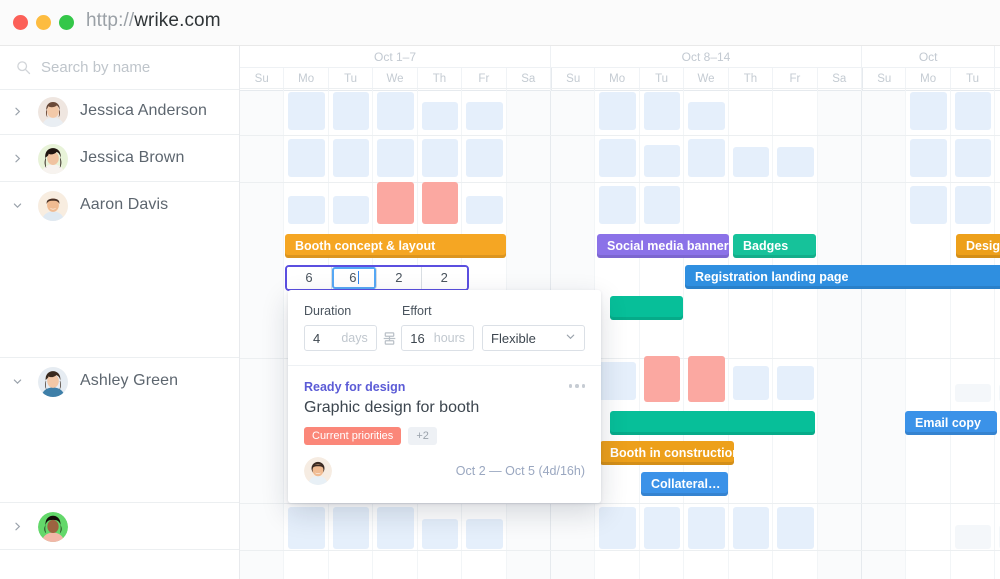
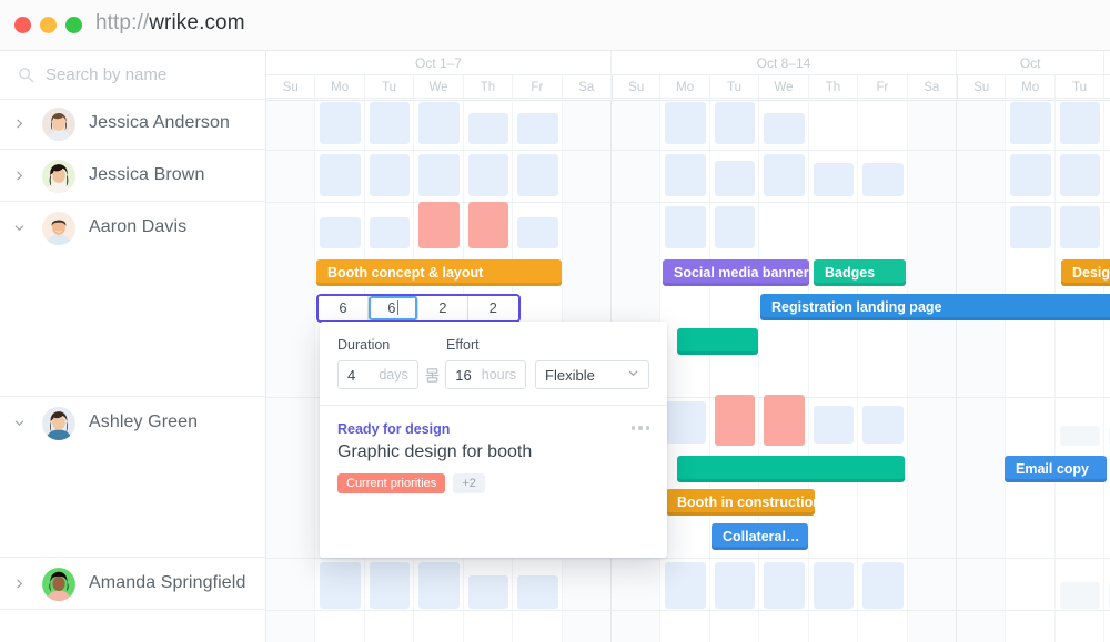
  http://wrike.com
  Search by name
  Jessica Anderson
  Jessica Brown
  Aaron Davis
  Ashley Green
+ Amanda Springfield
  Oct 1–7
  Oct 8–14
  Oct
  Su
  Mo
  Tu
  We
  Th
  Fr
  Sa
  Su
  Mo
  Tu
  We
  Th
  Fr
  Sa
  Su
  Mo
  Tu
  Booth concept & layout
  Social media banner
  Badges
  Desig
  Registration landing page
  Booth in constructio
  Collateral…
  Email copy
  6
  6
  2
  2
  Duration
  Effort
  4
  days
  16
  hours
  Flexible
  Ready for design
  Graphic design for booth
  Current priorities
  +2
- Oct 2 — Oct 5 (4d/16h)
